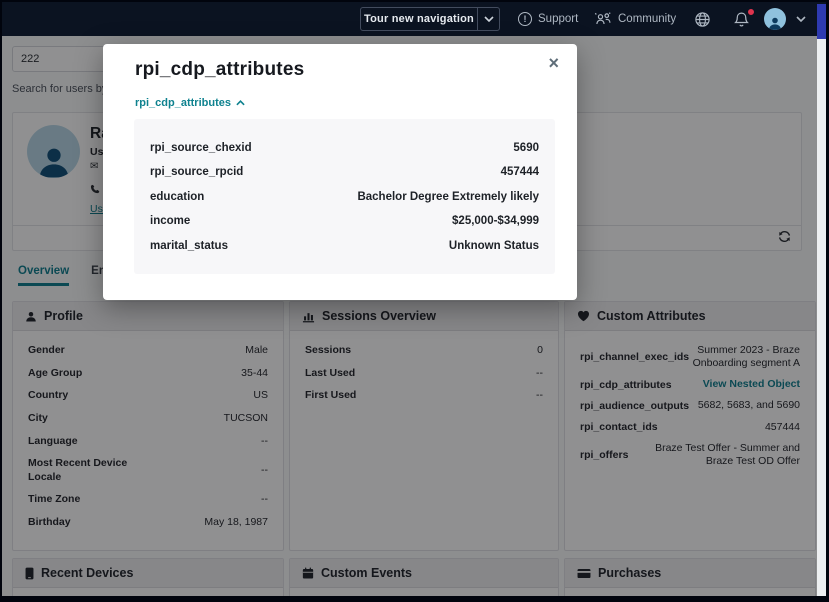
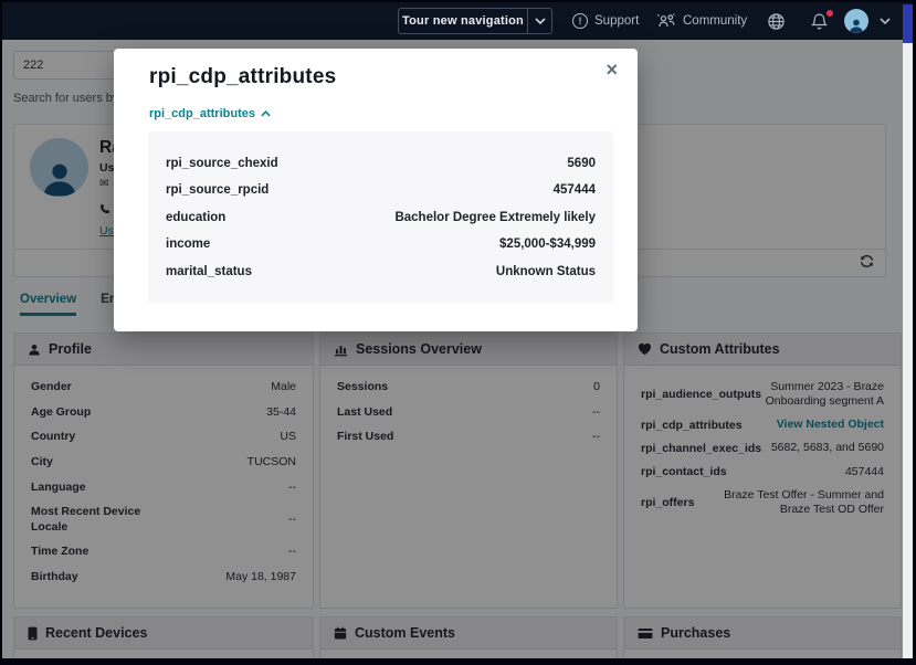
  Tour new navigation
  !
  Support
  Community
  222
  Search for users b
  Us
  ✉
  Overview
  Profile
  Gender
  Male
  Age Group
  35-44
  Country
  US
  City
  TUCSON
  Language
  --
  Most Recent Device Locale
  --
  Time Zone
  --
  Birthday
  May 18, 1987
  Sessions Overview
  Sessions
  0
  Last Used
  --
  First Used
  --
  Custom Attributes
- rpi_channel_exec_ids
+ rpi_audience_outputs
  Summer 2023 - Braze Onboarding segment A
  rpi_cdp_attributes
  View Nested Object
- rpi_audience_outputs
+ rpi_channel_exec_ids
  5682, 5683, and 5690
  rpi_contact_ids
  457444
  rpi_offers
  Braze Test Offer - Summer and Braze Test OD Offer
  Recent Devices
  Custom Events
  Purchases
  rpi_cdp_attributes
  ×
  rpi_cdp_attributes
  rpi_source_chexid
  5690
  rpi_source_rpcid
  457444
  education
  Bachelor Degree Extremely likely
  income
  $25,000-$34,999
  marital_status
  Unknown Status
